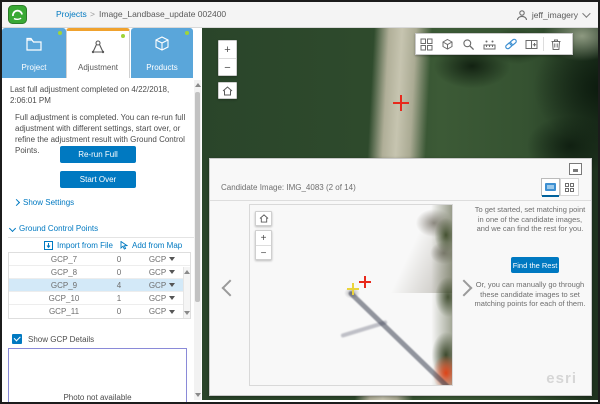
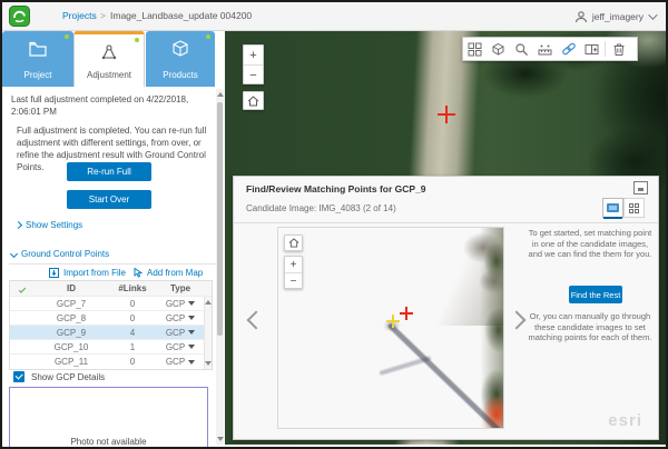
  Projects
  >
- Image_Landbase_update 002400
+ Image_Landbase_update 004200
  jeff_imagery
  Project
  Adjustment
  Products
  Last full adjustment completed on 4/22/2018, 2:06:01 PM
- Full adjustment is completed. You can re-run full adjustment with different settings, start over, or refine the adjustment result with Ground Control Points.
+ Full adjustment is completed. You can re-run full adjustment with different settings, from over, or refine the adjustment result with Ground Control Points.
  Re-run Full
  Start Over
  Show Settings
  Ground Control Points
  Import from File
  Add from Map
+ ID
+ #Links
+ Type
  GCP_7
  0
  GCP
  GCP_8
  0
  GCP
  GCP_9
  4
  GCP
  GCP_10
  1
  GCP
  GCP_11
  0
  GCP
  Show GCP Details
  Photo not available
  +
  −
+ Find/Review Matching Points for GCP_9
  Candidate Image: IMG_4083 (2 of 14)
  +
  −
- To get started, set matching point in one of the candidate images, and we can find the rest for you.
+ To get started, set matching point in one of the candidate images, and we can find the them for you.
  Find the Rest
  Or, you can manually go through these candidate images to set matching points for each of them.
  esri
